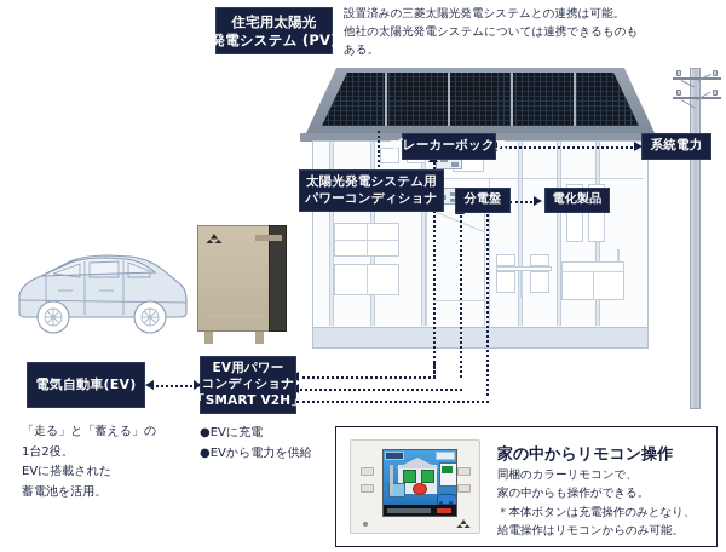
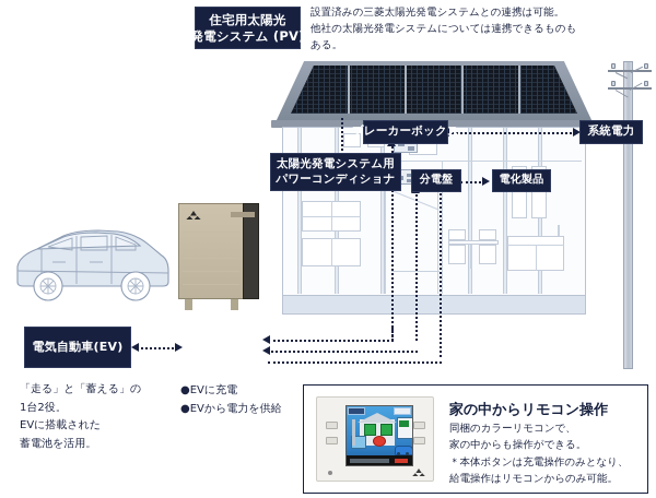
  住宅用太陽光
  発電システム (PV)
  設置済みの三菱太陽光発電システムとの連携は可能。
  他社の太陽光発電システムについては連携できるものも
  ある。
  ブレーカーボックス
  系統電力
  太陽光発電システム用
  パワーコンディショナ
  分電盤
  電化製品
  電気自動車(EV)
- EV用パワー
- コンディショナ
- 「SMART V2H」
  「走る」と「蓄える」の
  1台2役。
  EVに搭載された
  蓄電池を活用。
  ●EVに充電
  ●EVから電力を供給
  家の中からリモコン操作
  同梱のカラーリモコンで、
  家の中からも操作ができる。
  ＊本体ボタンは充電操作のみとなり、
  給電操作はリモコンからのみ可能。
